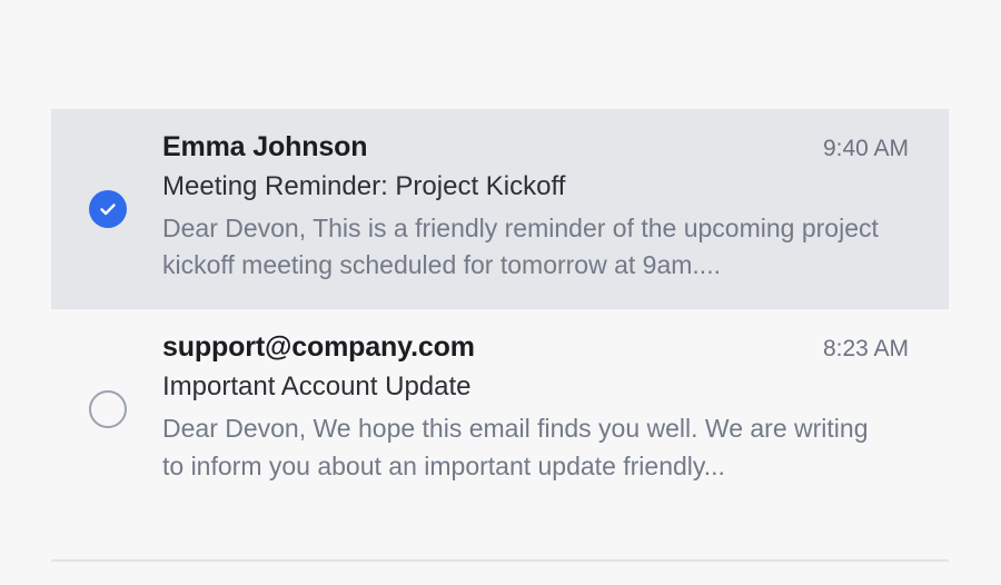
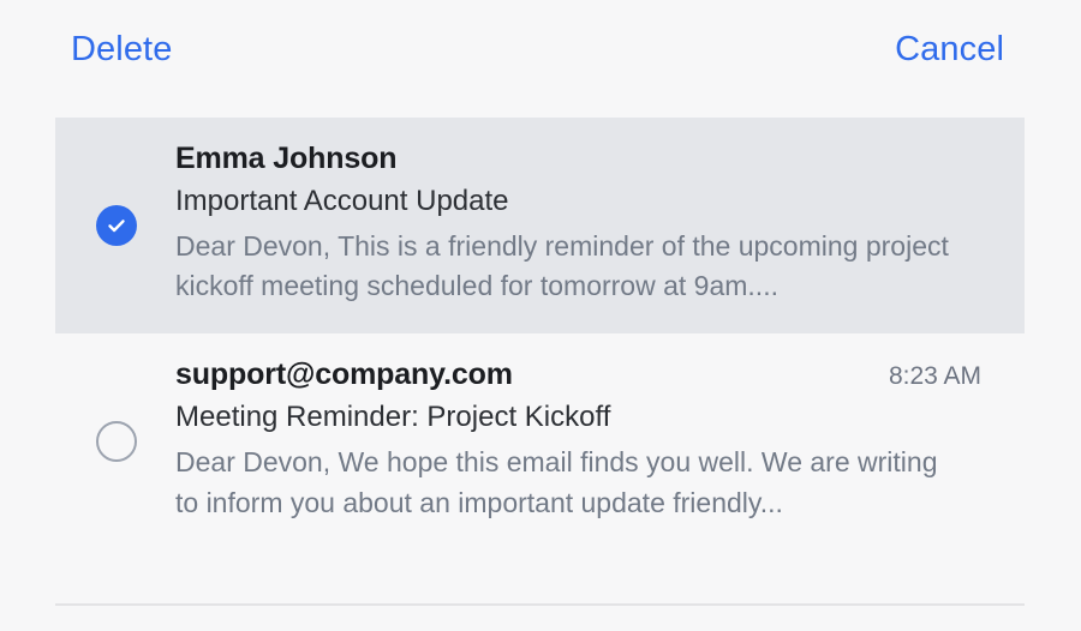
+ Delete
+ Cancel
  Emma Johnson
- 9:40 AM
- Meeting Reminder: Project Kickoff
+ Important Account Update
  Dear Devon, This is a friendly reminder of the upcoming project kickoff meeting scheduled for tomorrow at 9am....
  support@company.com
  8:23 AM
- Important Account Update
+ Meeting Reminder: Project Kickoff
  Dear Devon, We hope this email finds you well. We are writing to inform you about an important update friendly...
